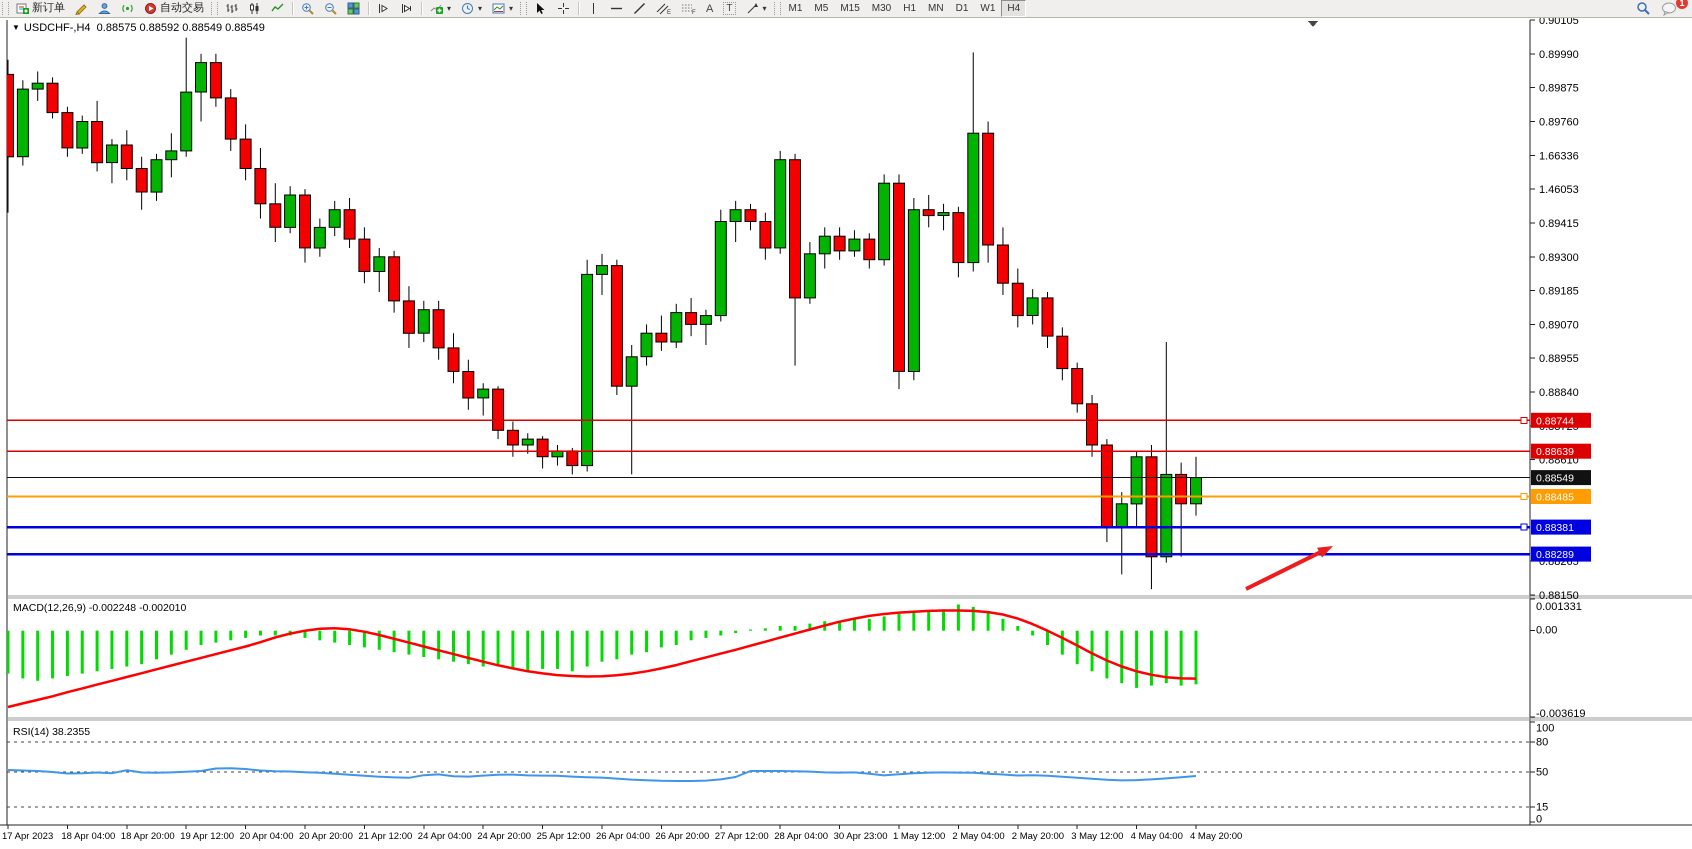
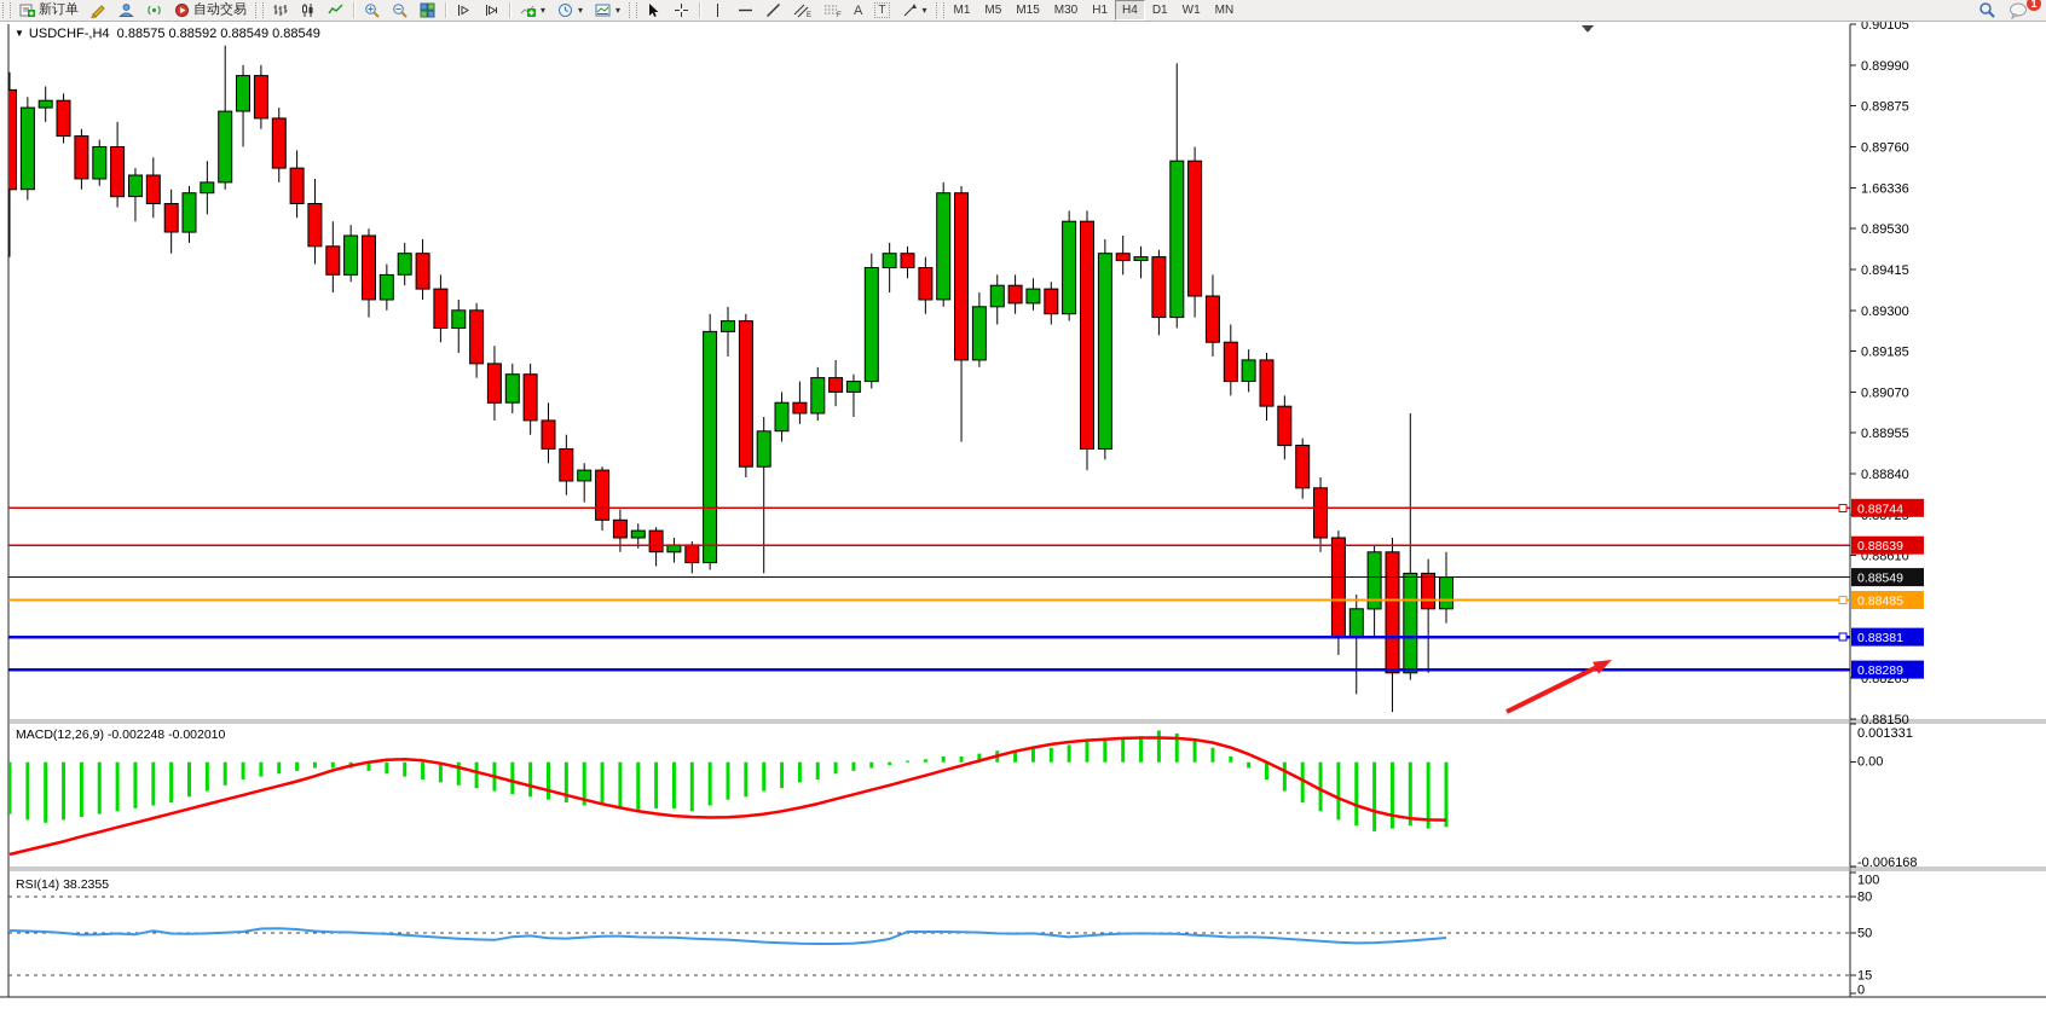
  新订单
  自动交易
  ▾
  ▾
  ▾
  A
  T
  ▾
  M1
  M5
  M15
  M30
  H1
- MN
+ H4
  D1
  W1
- H4
+ MN
  1
  0.90105
  0.89990
  0.89875
  0.89760
  1.66336
- 1.46053
+ 0.89530
  0.89415
  0.89300
  0.89185
  0.89070
  0.88955
  0.88840
  0.88610
  0.88265
  0.88150
  0.88744
  0.88639
  0.88549
  0.88485
  0.88381
  0.88289
  0.001331
  0.00
- -0.003619
+ -0.006168
  100
  80
  50
  15
  0
- 17 Apr 2023
- 18 Apr 04:00
- 18 Apr 20:00
- 19 Apr 12:00
- 20 Apr 04:00
- 20 Apr 20:00
- 21 Apr 12:00
- 24 Apr 04:00
- 24 Apr 20:00
- 25 Apr 12:00
- 26 Apr 04:00
- 26 Apr 20:00
- 27 Apr 12:00
- 28 Apr 04:00
- 30 Apr 23:00
- 1 May 12:00
- 2 May 04:00
- 2 May 20:00
- 3 May 12:00
- 4 May 04:00
- 4 May 20:00
  ▼ USDCHF-,H4 0.88575 0.88592 0.88549 0.88549
  MACD(12,26,9) -0.002248 -0.002010
  RSI(14) 38.2355
